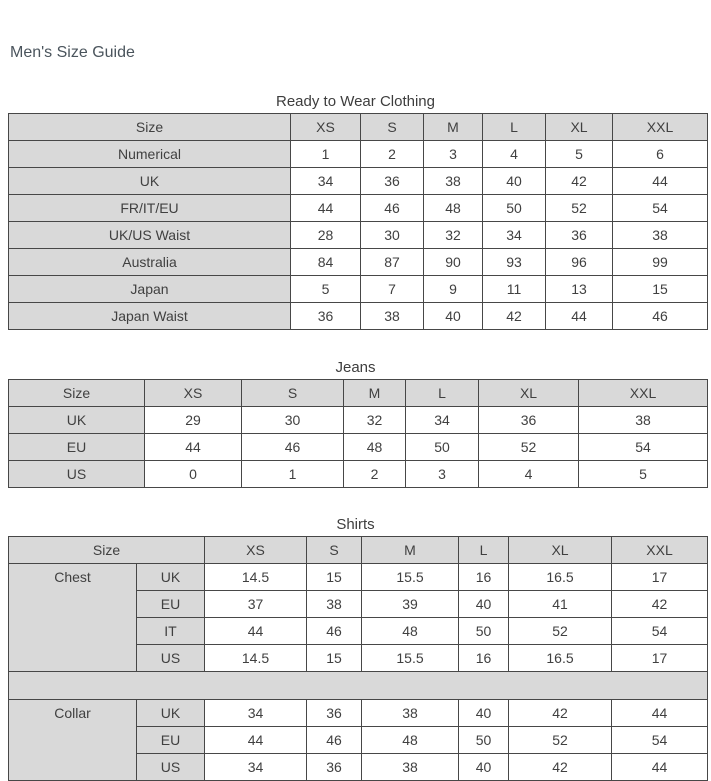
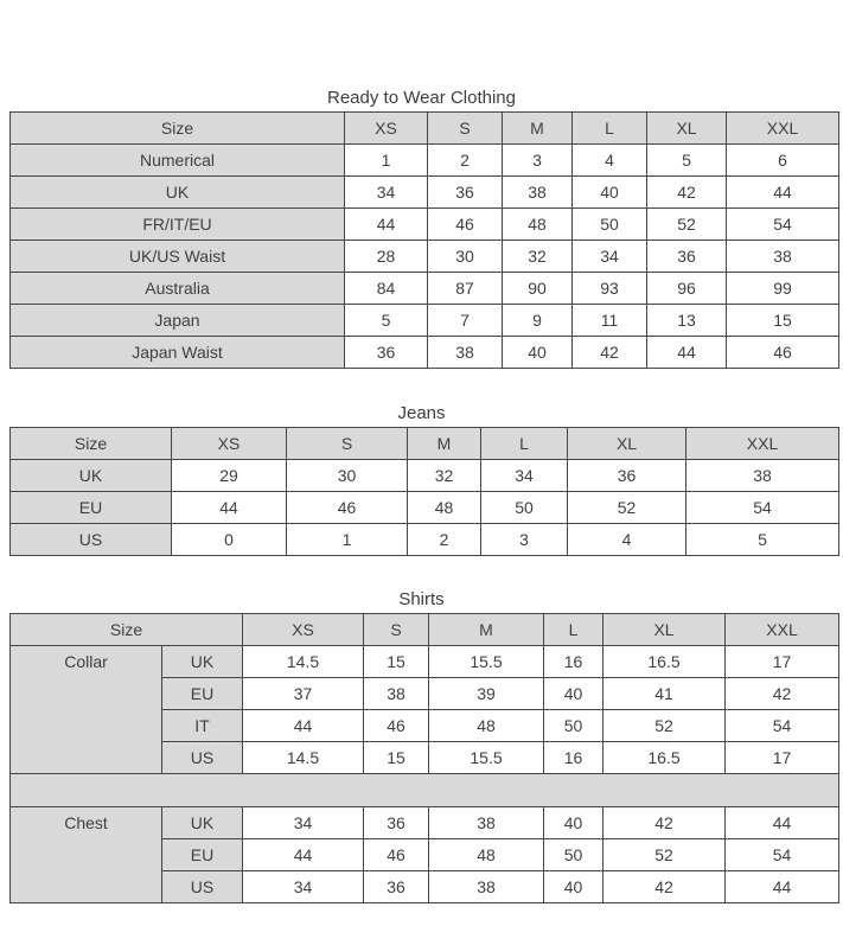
- Men's Size Guide
  Ready to Wear Clothing
  Size	XS	S	M	L	XL	XXL
  Numerical	1	2	3	4	5	6
  UK	34	36	38	40	42	44
  FR/IT/EU	44	46	48	50	52	54
  UK/US Waist	28	30	32	34	36	38
  Australia	84	87	90	93	96	99
  Japan	5	7	9	11	13	15
  Japan Waist	36	38	40	42	44	46
  Jeans
  Size	XS	S	M	L	XL	XXL
  UK	29	30	32	34	36	38
  EU	44	46	48	50	52	54
  US	0	1	2	3	4	5
  Shirts
  Size	XS	S	M	L	XL	XXL
- Chest	UK	14.5	15	15.5	16	16.5	17
+ Collar	UK	14.5	15	15.5	16	16.5	17
  EU	37	38	39	40	41	42
  IT	44	46	48	50	52	54
  US	14.5	15	15.5	16	16.5	17
- Collar	UK	34	36	38	40	42	44
+ Chest	UK	34	36	38	40	42	44
  EU	44	46	48	50	52	54
  US	34	36	38	40	42	44
